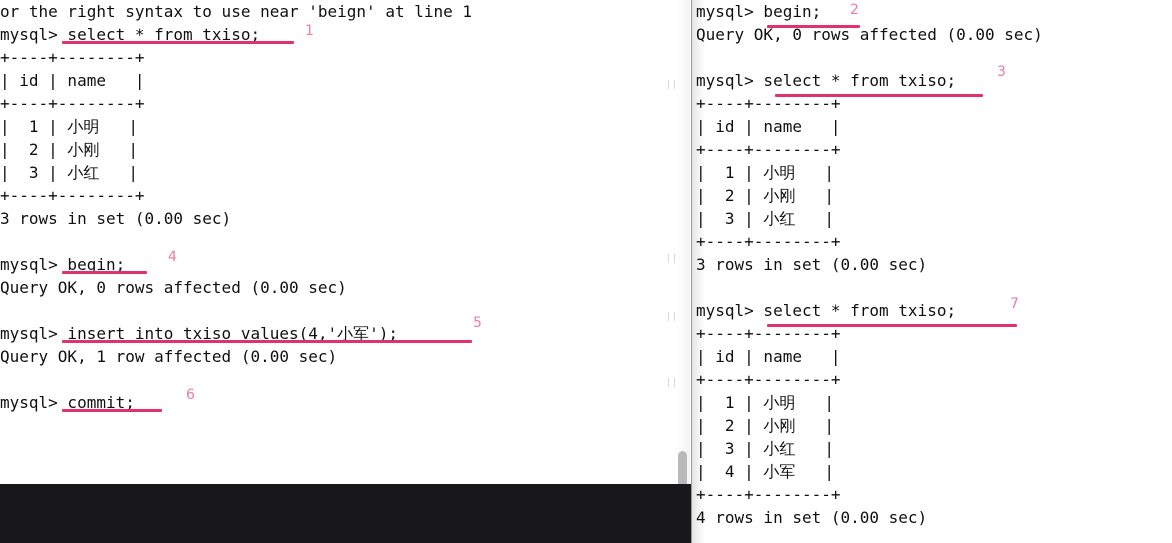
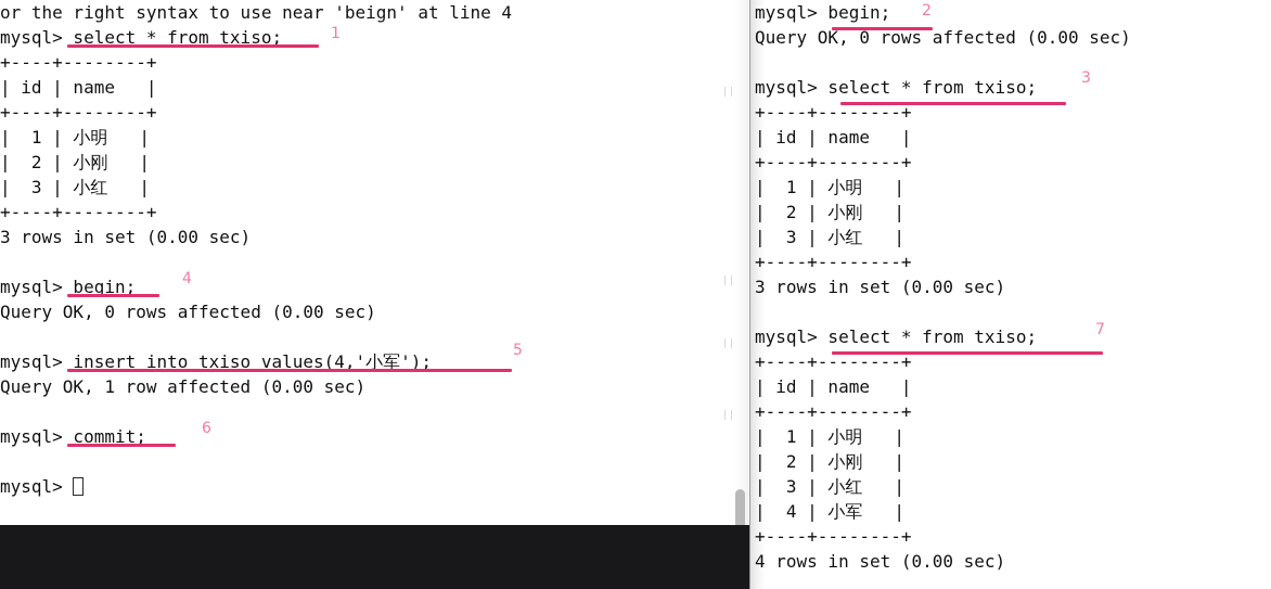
- or the right syntax to use near 'beign' at line 1
+ or the right syntax to use near 'beign' at line 4
  mysql> select * from txiso;
  +----+--------+
  | id | name |
  +----+--------+
  | 1 | 小明 |
  | 2 | 小刚 |
  | 3 | 小红 |
  +----+--------+
  3 rows in set (0.00 sec)
  mysql> begin;
  Query OK, 0 rows affected (0.00 sec)
  mysql> insert into txiso values(4,'小军');
  Query OK, 1 row affected (0.00 sec)
  mysql> commit;
+ mysql>
  1
  4
  5
  6
  mysql> begin;
  Query OK, 0 rows affected (0.00 sec)
  mysql> select * from txiso;
  +----+--------+
  | id | name |
  +----+--------+
  | 1 | 小明 |
  | 2 | 小刚 |
  | 3 | 小红 |
  +----+--------+
  3 rows in set (0.00 sec)
  mysql> select * from txiso;
  +----+--------+
  | id | name |
  +----+--------+
  | 1 | 小明 |
  | 2 | 小刚 |
  | 3 | 小红 |
  | 4 | 小军 |
  +----+--------+
  4 rows in set (0.00 sec)
  2
  3
  7
